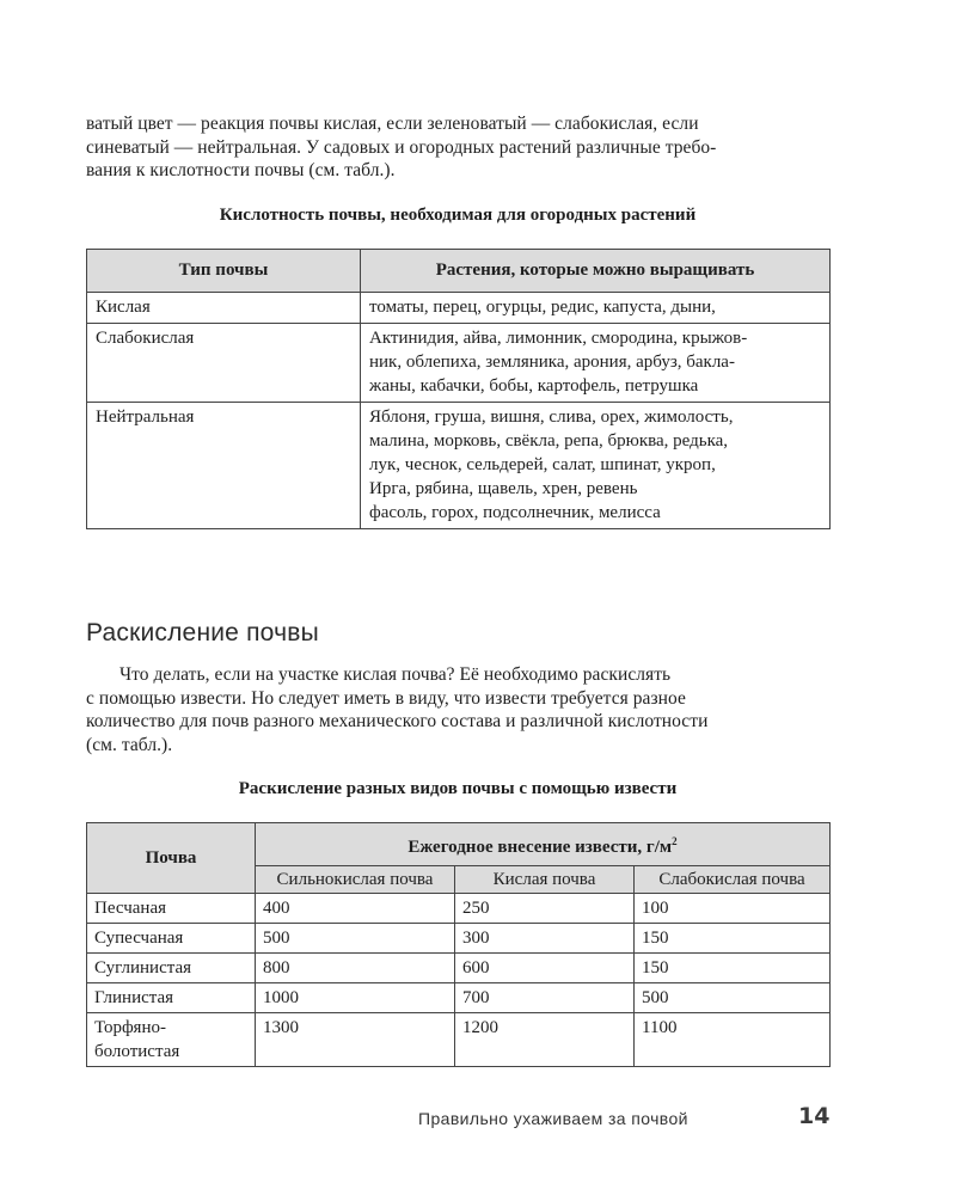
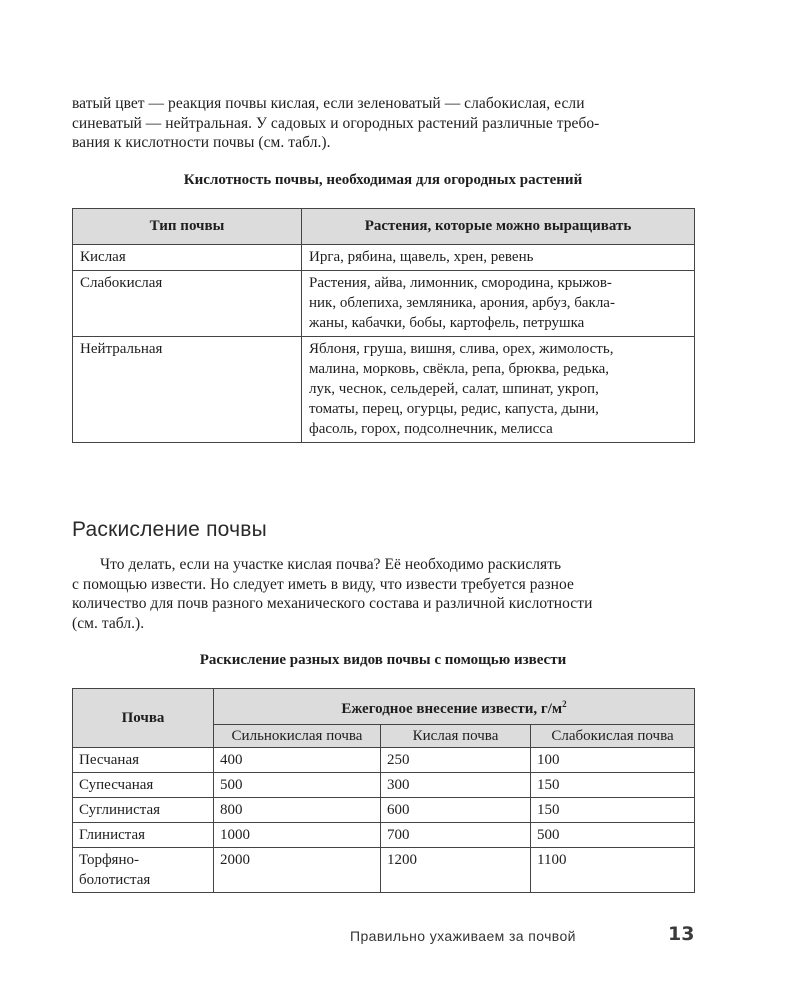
  ватый цвет — реакция почвы кислая, если зеленоватый — слабокислая, если
  синеватый — нейтральная. У садовых и огородных растений различные требо-
  вания к кислотности почвы (см. табл.).
  Кислотность почвы, необходимая для огородных растений
  Тип почвы	Растения, которые можно выращивать
- Кислая	томаты, перец, огурцы, редис, капуста, дыни,
+ Кислая	Ирга, рябина, щавель, хрен, ревень
- Слабокислая	Актинидия, айва, лимонник, смородина, крыжов- ник, облепиха, земляника, арония, арбуз, бакла- жаны, кабачки, бобы, картофель, петрушка
+ Слабокислая	Растения, айва, лимонник, смородина, крыжов- ник, облепиха, земляника, арония, арбуз, бакла- жаны, кабачки, бобы, картофель, петрушка
- Нейтральная	Яблоня, груша, вишня, слива, орех, жимолость, малина, морковь, свёкла, репа, брюква, редька, лук, чеснок, сельдерей, салат, шпинат, укроп, Ирга, рябина, щавель, хрен, ревень фасоль, горох, подсолнечник, мелисса
+ Нейтральная	Яблоня, груша, вишня, слива, орех, жимолость, малина, морковь, свёкла, репа, брюква, редька, лук, чеснок, сельдерей, салат, шпинат, укроп, томаты, перец, огурцы, редис, капуста, дыни, фасоль, горох, подсолнечник, мелисса
  Раскисление почвы
  Что делать, если на участке кислая почва? Её необходимо раскислять
  с помощью извести. Но следует иметь в виду, что извести требуется разное
  количество для почв разного механического состава и различной кислотности
  (см. табл.).
  Раскисление разных видов почвы с помощью извести
  Почва	Ежегодное внесение извести, г/м2
  Сильнокислая почва	Кислая почва	Слабокислая почва
  Песчаная	400	250	100
  Супесчаная	500	300	150
  Суглинистая	800	600	150
  Глинистая	1000	700	500
- Торфяно- болотистая	1300	1200	1100
+ Торфяно- болотистая	2000	1200	1100
  Правильно ухаживаем за почвой
- 14
+ 13
